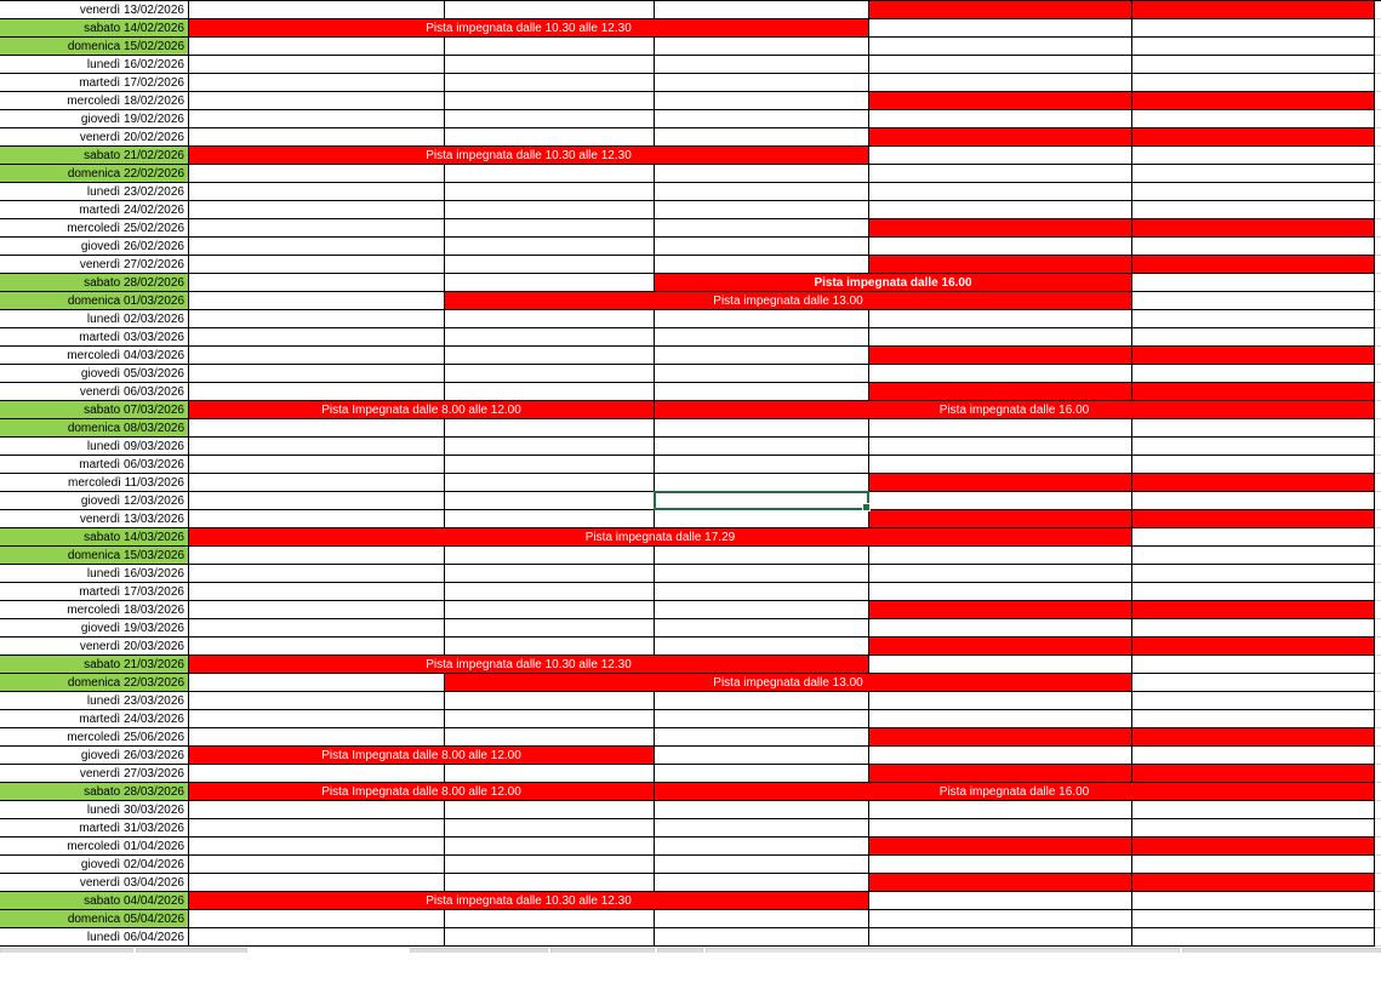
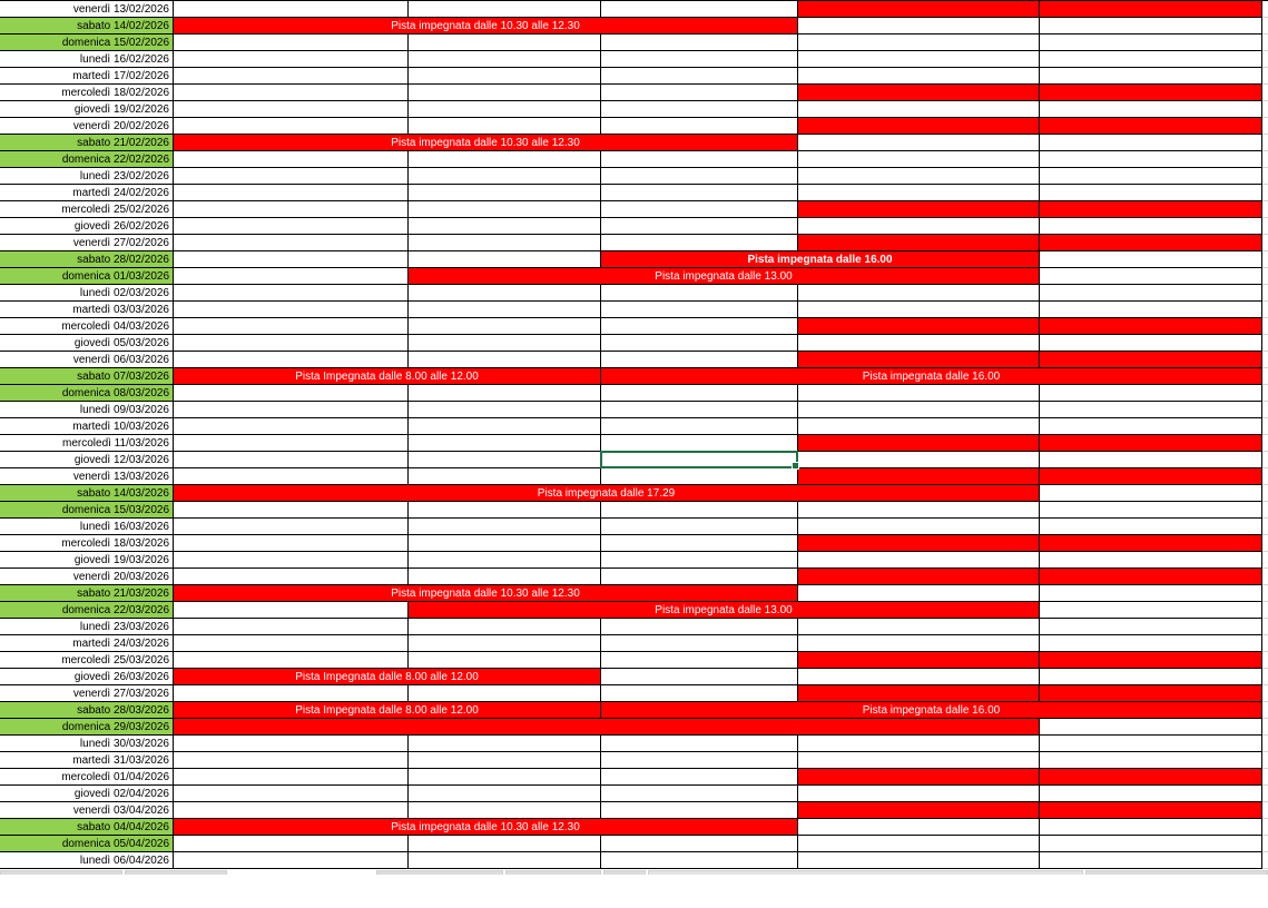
  venerdì 13/02/2026
  sabato 14/02/2026
  Pista impegnata dalle 10.30 alle 12.30
  domenica 15/02/2026
  lunedì 16/02/2026
  martedì 17/02/2026
  mercoledì 18/02/2026
  giovedì 19/02/2026
  venerdì 20/02/2026
  sabato 21/02/2026
  Pista impegnata dalle 10.30 alle 12.30
  domenica 22/02/2026
  lunedì 23/02/2026
  martedì 24/02/2026
  mercoledì 25/02/2026
  giovedì 26/02/2026
  venerdì 27/02/2026
  sabato 28/02/2026
  Pista impegnata dalle 16.00
  domenica 01/03/2026
  Pista impegnata dalle 13.00
  lunedì 02/03/2026
  martedì 03/03/2026
  mercoledì 04/03/2026
  giovedì 05/03/2026
  venerdì 06/03/2026
  sabato 07/03/2026
  Pista Impegnata dalle 8.00 alle 12.00
  Pista impegnata dalle 16.00
  domenica 08/03/2026
  lunedì 09/03/2026
- martedì 06/03/2026
+ martedì 10/03/2026
  mercoledì 11/03/2026
  giovedì 12/03/2026
  venerdì 13/03/2026
  sabato 14/03/2026
  Pista impegnata dalle 17.29
  domenica 15/03/2026
  lunedì 16/03/2026
- martedì 17/03/2026
  mercoledì 18/03/2026
  giovedì 19/03/2026
  venerdì 20/03/2026
  sabato 21/03/2026
  Pista impegnata dalle 10.30 alle 12.30
  domenica 22/03/2026
  Pista impegnata dalle 13.00
  lunedì 23/03/2026
  martedì 24/03/2026
- mercoledì 25/06/2026
+ mercoledì 25/03/2026
  giovedì 26/03/2026
  Pista Impegnata dalle 8.00 alle 12.00
  venerdì 27/03/2026
  sabato 28/03/2026
  Pista Impegnata dalle 8.00 alle 12.00
  Pista impegnata dalle 16.00
+ domenica 29/03/2026
  lunedì 30/03/2026
  martedì 31/03/2026
  mercoledì 01/04/2026
  giovedì 02/04/2026
  venerdì 03/04/2026
  sabato 04/04/2026
  Pista impegnata dalle 10.30 alle 12.30
  domenica 05/04/2026
  lunedì 06/04/2026
